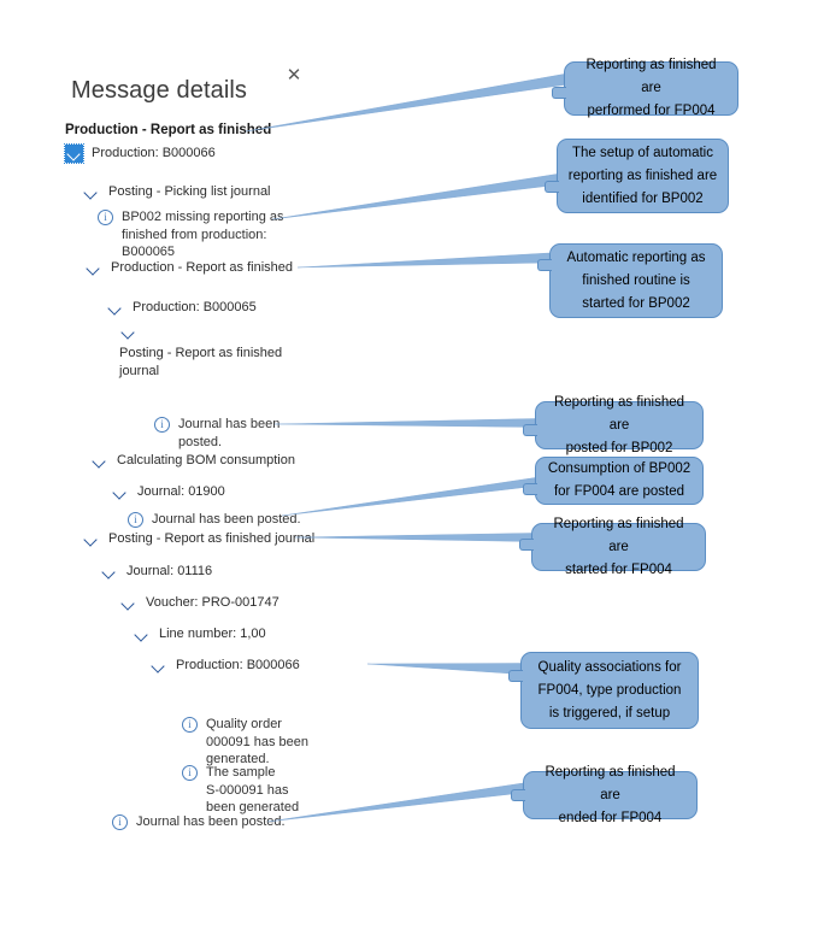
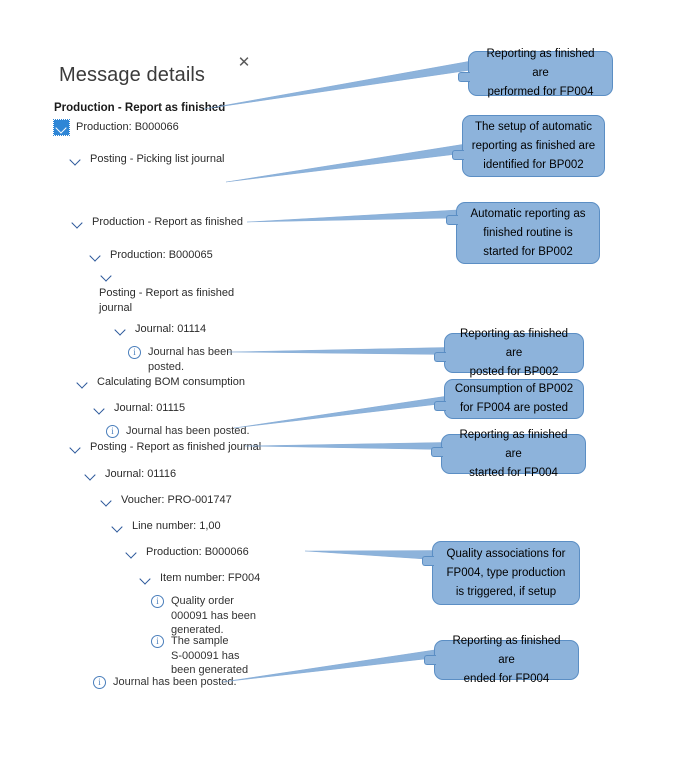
  Message details
  ✕
  Production - Report as finished
  Production: B000066
  Posting - Picking list journal
- BP002 missing reporting as
- finished from production:
- B000065
  Production - Report as finished
  Production: B000065
  Posting - Report as finished
  journal
+ Journal: 01114
  Journal has bee
  posted.
  Calculating BOM consumption
- Journal: 01900
+ Journal: 01115
  Journal has been posted.
  Posting - Report as finished journal
  Journal: 01116
  Voucher: PRO-001747
  Line number: 1,00
  Production: B000066
+ Item number: FP004
  Quality order
  000091 has been
  generated.
  The sample
  S-000091 has
  been generated
  Journal has been posted.
  Reporting as finished are
  performed for FP004
  The setup of automatic
  reporting as finished are
  identified for BP002
  Automatic reporting as
  finished routine is
  started for BP002
  Reporting as finished are
  posted for BP002
  Consumption of BP002
  for FP004 are posted
  Reporting as finished are
  started for FP004
  Quality associations for
  FP004, type production
  is triggered, if setup
  Reporting as finished are
  ended for FP004
